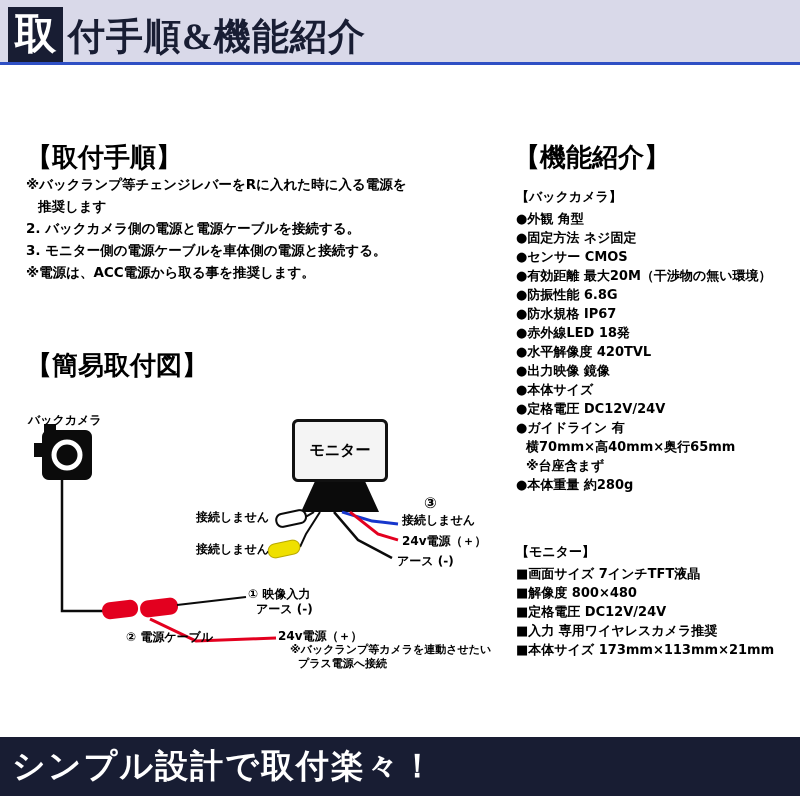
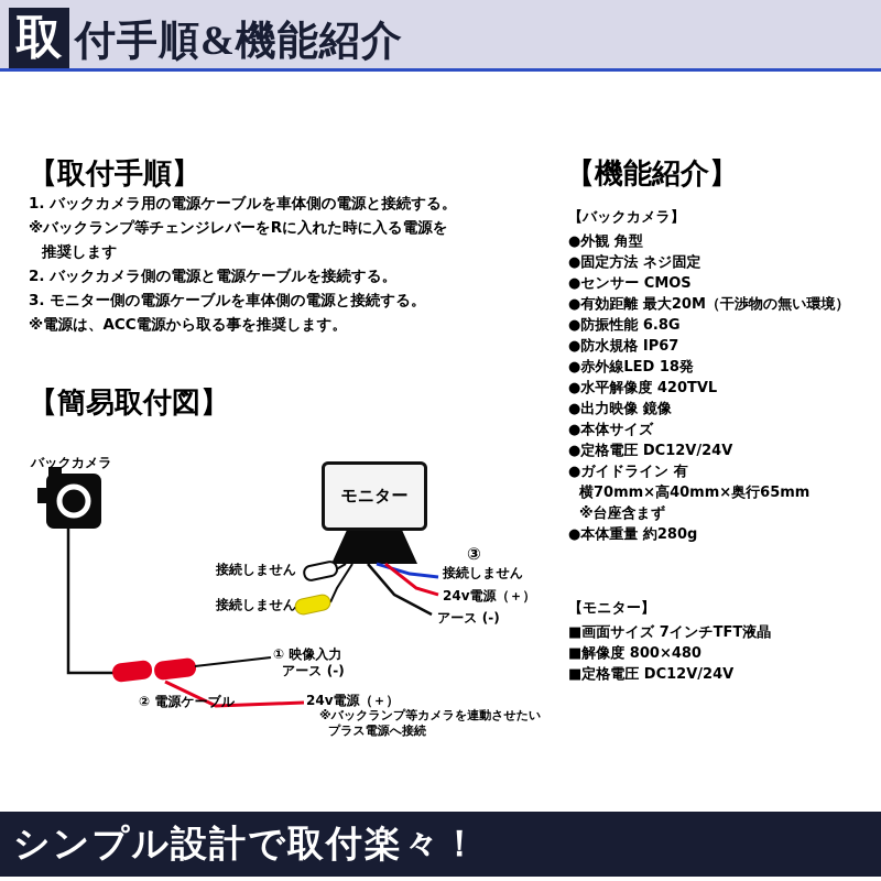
  取
  付手順&機能紹介
  【取付手順】
+ 1. バックカメラ用の電源ケーブルを車体側の電源と接続する。
  ※バックランプ等チェンジレバーをRに入れた時に入る電源を
  推奨します
  2. バックカメラ側の電源と電源ケーブルを接続する。
  3. モニター側の電源ケーブルを車体側の電源と接続する。
  ※電源は、ACC電源から取る事を推奨します。
  【簡易取付図】
  バックカメラ
  モニター
  接続しません
  接続しません
  ③
  接続しません
  24v電源（＋）
  アース (-)
  ① 映像入力
  アース (-)
  ② 電源ケーブル
  24v電源（＋）
  ※バックランプ等カメラを連動させたい
  プラス電源へ接続
  【機能紹介】
  【バックカメラ】
  ●外観 角型
  ●固定方法 ネジ固定
  ●センサー CMOS
  ●有効距離 最大20M（干渉物の無い環境）
  ●防振性能 6.8G
  ●防水規格 IP67
  ●赤外線LED 18発
  ●水平解像度 420TVL
  ●出力映像 鏡像
  ●本体サイズ
  ●定格電圧 DC12V/24V
  ●ガイドライン 有
  横70mm×高40mm×奥行65mm
  ※台座含まず
  ●本体重量 約280g
  【モニター】
  ■画面サイズ 7インチTFT液晶
  ■解像度 800×480
  ■定格電圧 DC12V/24V
- ■入力 専用ワイヤレスカメラ推奨
- ■本体サイズ 173mm×113mm×21mm
  シンプル設計で取付楽々！
